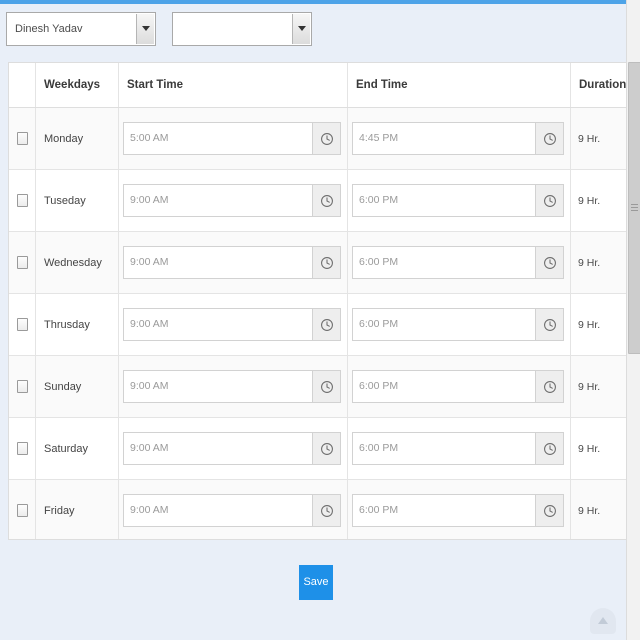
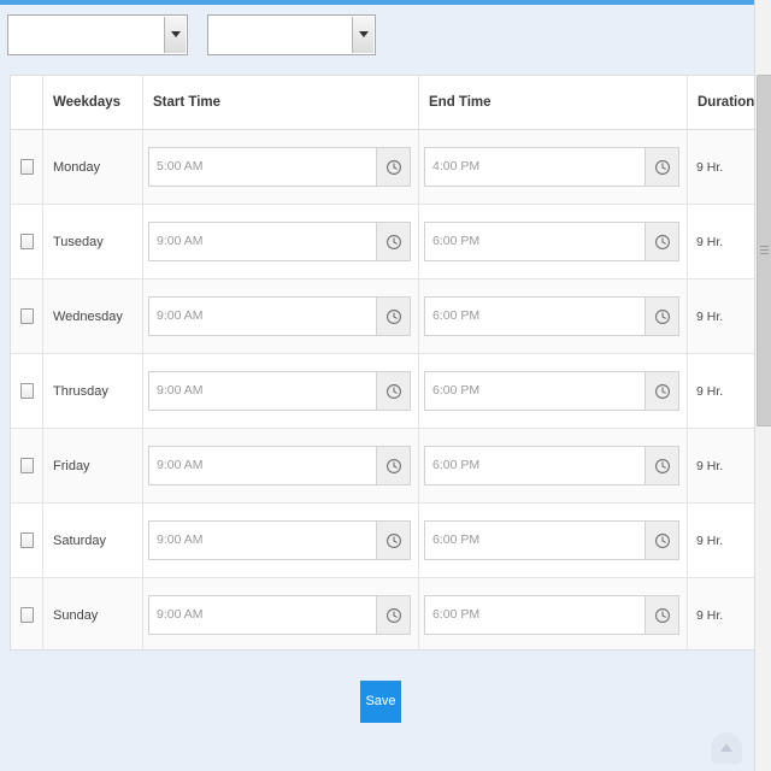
- Dinesh Yadav
  	Weekdays	Start Time	End Time	Duration
- 	Monday	5:00 AM	4:45 PM	9 Hr.
+ 	Monday	5:00 AM	4:00 PM	9 Hr.
  	Tuseday	9:00 AM	6:00 PM	9 Hr.
  	Wednesday	9:00 AM	6:00 PM	9 Hr.
  	Thrusday	9:00 AM	6:00 PM	9 Hr.
- 	Sunday	9:00 AM	6:00 PM	9 Hr.
+ 	Friday	9:00 AM	6:00 PM	9 Hr.
  	Saturday	9:00 AM	6:00 PM	9 Hr.
- 	Friday	9:00 AM	6:00 PM	9 Hr.
+ 	Sunday	9:00 AM	6:00 PM	9 Hr.
  Save
